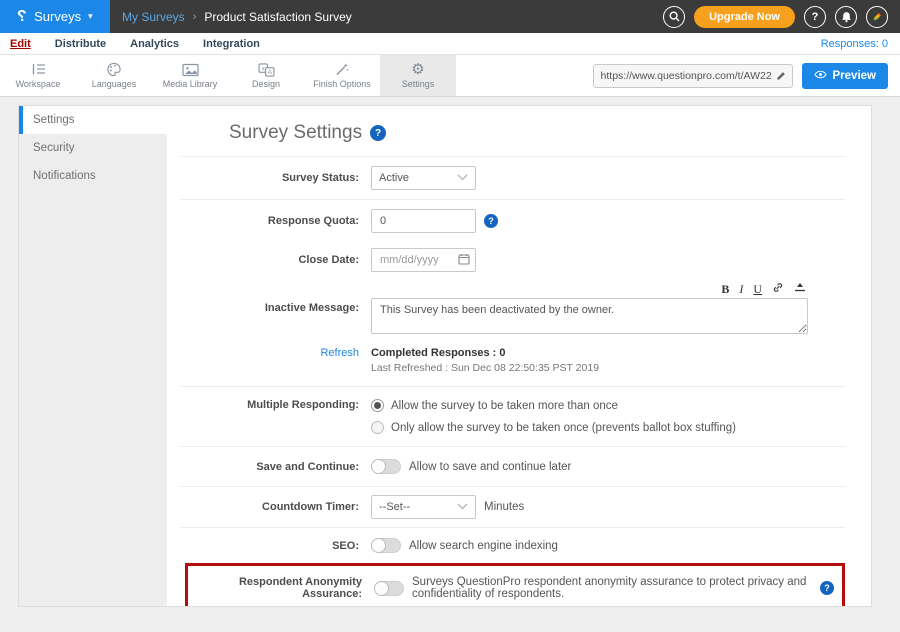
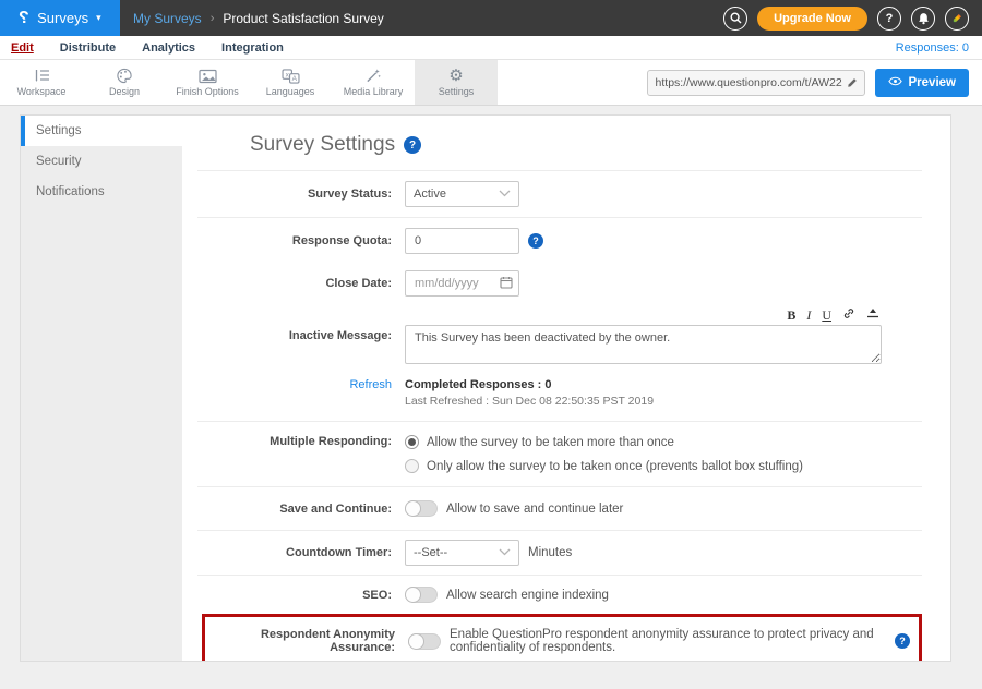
  Surveys
  ▾
  My Surveys
  ›
  Product Satisfaction Survey
  Upgrade Now
  ?
  Edit
  Distribute
  Analytics
  Integration
  Responses: 0
  Workspace
- Languages
+ Design
- Media Library
+ Finish Options
- Design
+ Languages
- Finish Options
+ Media Library
  ⚙
  Settings
  https://www.questionpro.com/t/AW22
  Preview
  Settings
  Security
  Notifications
  Survey Settings
  ?
  Survey Status:
  Active
  Response Quota:
  0
  ?
  Close Date:
  mm/dd/yyyy
  Inactive Message:
  B
  I
  U
  This Survey has been deactivated by the owner.
  Refresh
  Completed Responses : 0
  Last Refreshed : Sun Dec 08 22:50:35 PST 2019
  Multiple Responding:
  Allow the survey to be taken more than once
  Only allow the survey to be taken once (prevents ballot box stuffing)
  Save and Continue:
  Allow to save and continue later
  Countdown Timer:
  --Set--
  Minutes
  SEO:
  Allow search engine indexing
  Respondent Anonymity Assurance:
- Surveys QuestionPro respondent anonymity assurance to protect privacy and confidentiality of respondents.
+ Enable QuestionPro respondent anonymity assurance to protect privacy and confidentiality of respondents.
  ?
